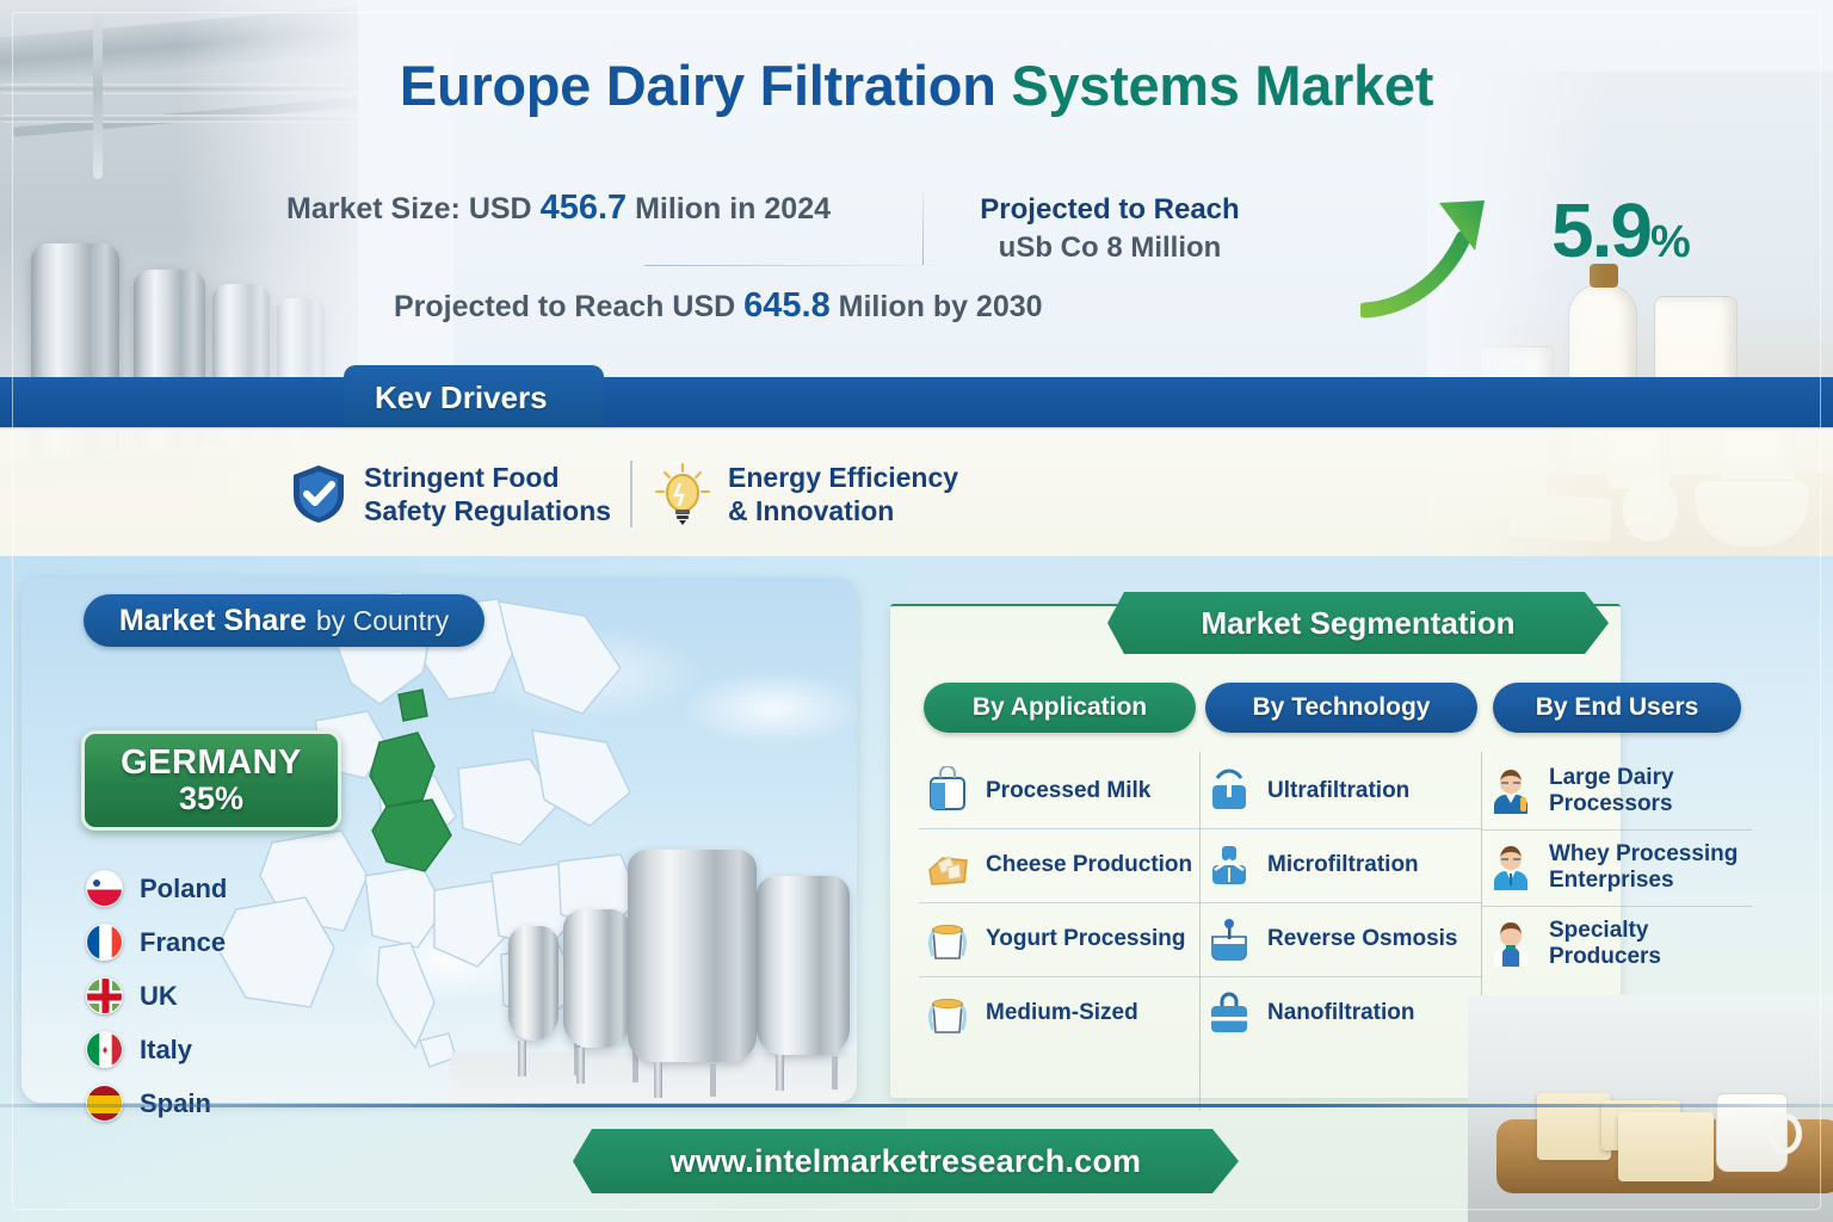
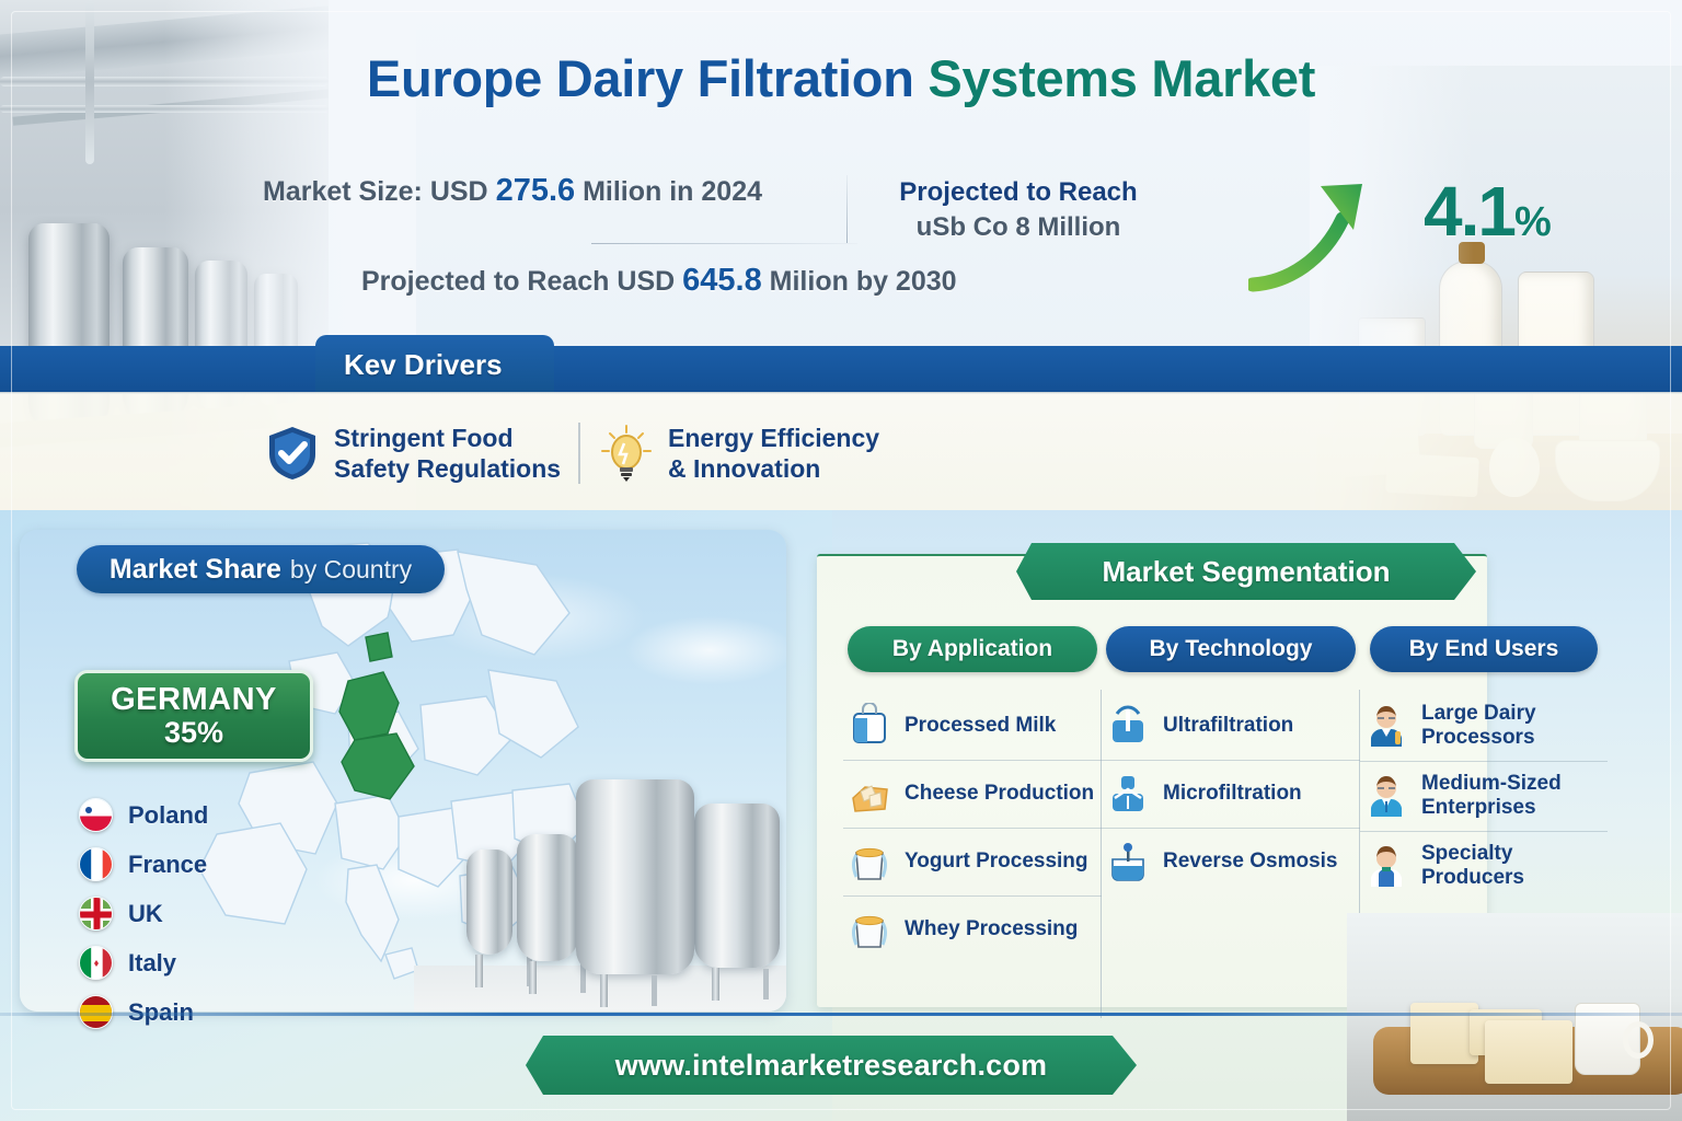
  Europe Dairy Filtration Systems Market
- Market Size: USD 456.7 Milion in 2024
+ Market Size: USD 275.6 Milion in 2024
  Projected to Reach USD 645.8 Milion by 2030
  Projected to Reach
  uSb Co 8 Million
- 5.9%
+ 4.1%
  Kev Drivers
  Stringent Food
  Safety Regulations
  Energy Efficiency
  & Innovation
  Market Share
  by Country
  GERMANY
  35%
  Poland
  France
  UK
  Italy
  Spain
  Market Segmentation
  By Application
  Processed Milk
  Cheese Production
  Yogurt Processing
- Medium-Sized
+ Whey Processing
  By Technology
  Ultrafiltration
  Microfiltration
  Reverse Osmosis
- Nanofiltration
  By End Users
  Large Dairy
  Processors
- Whey Processing
+ Medium-Sized
  Enterprises
  Specialty
  Producers
  www.intelmarketresearch.com
